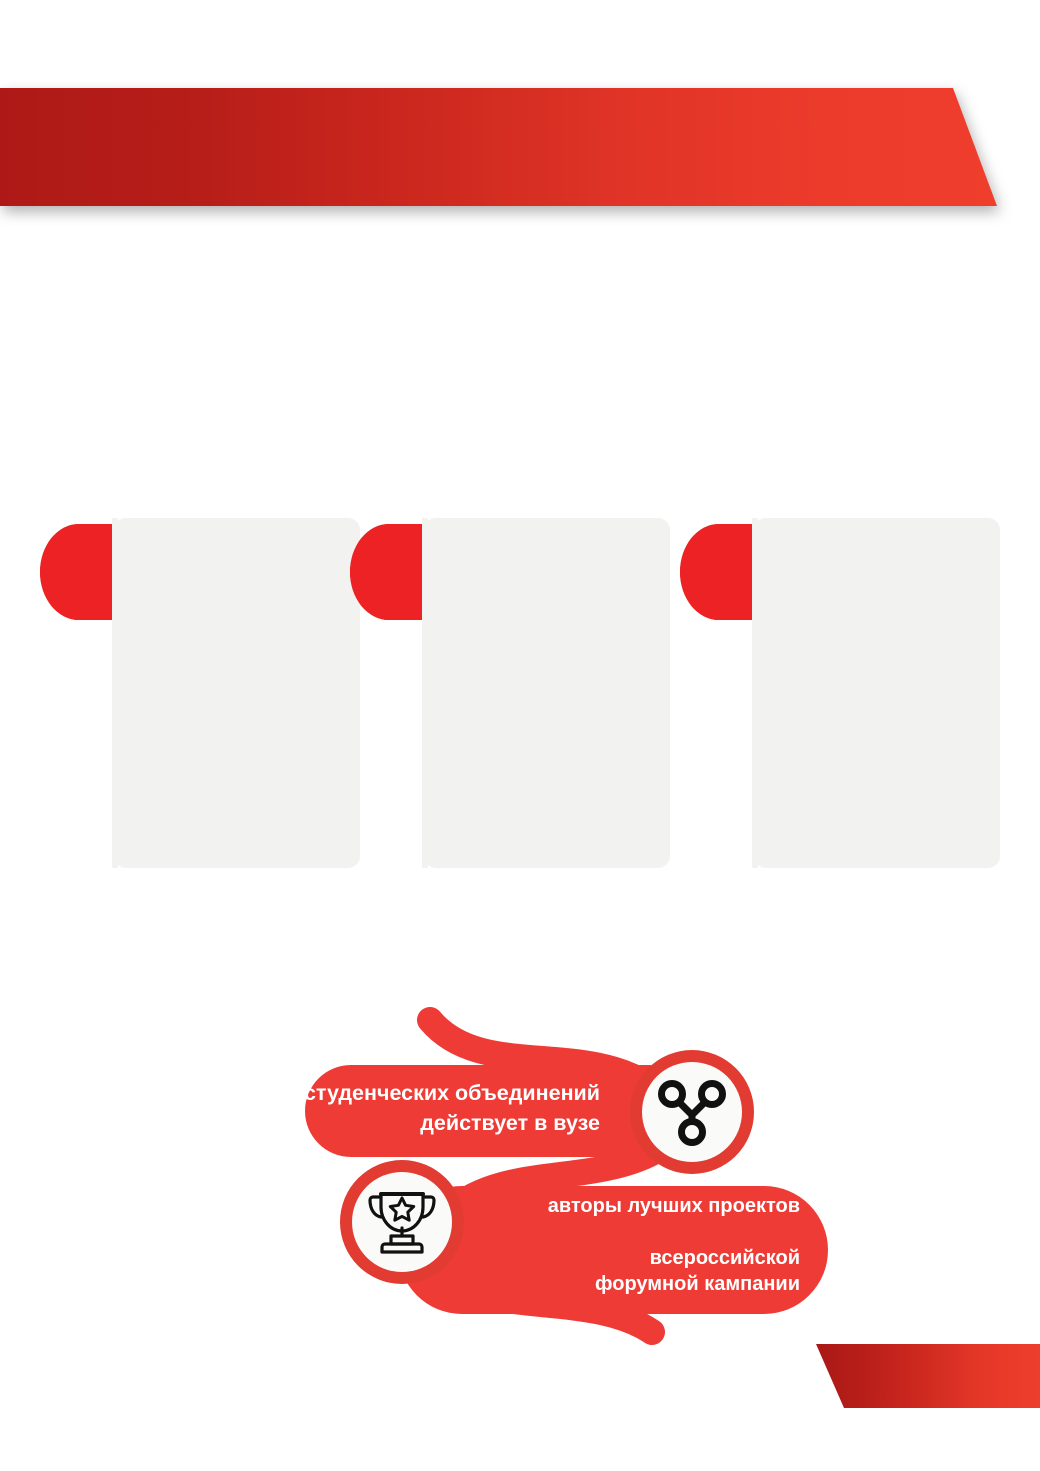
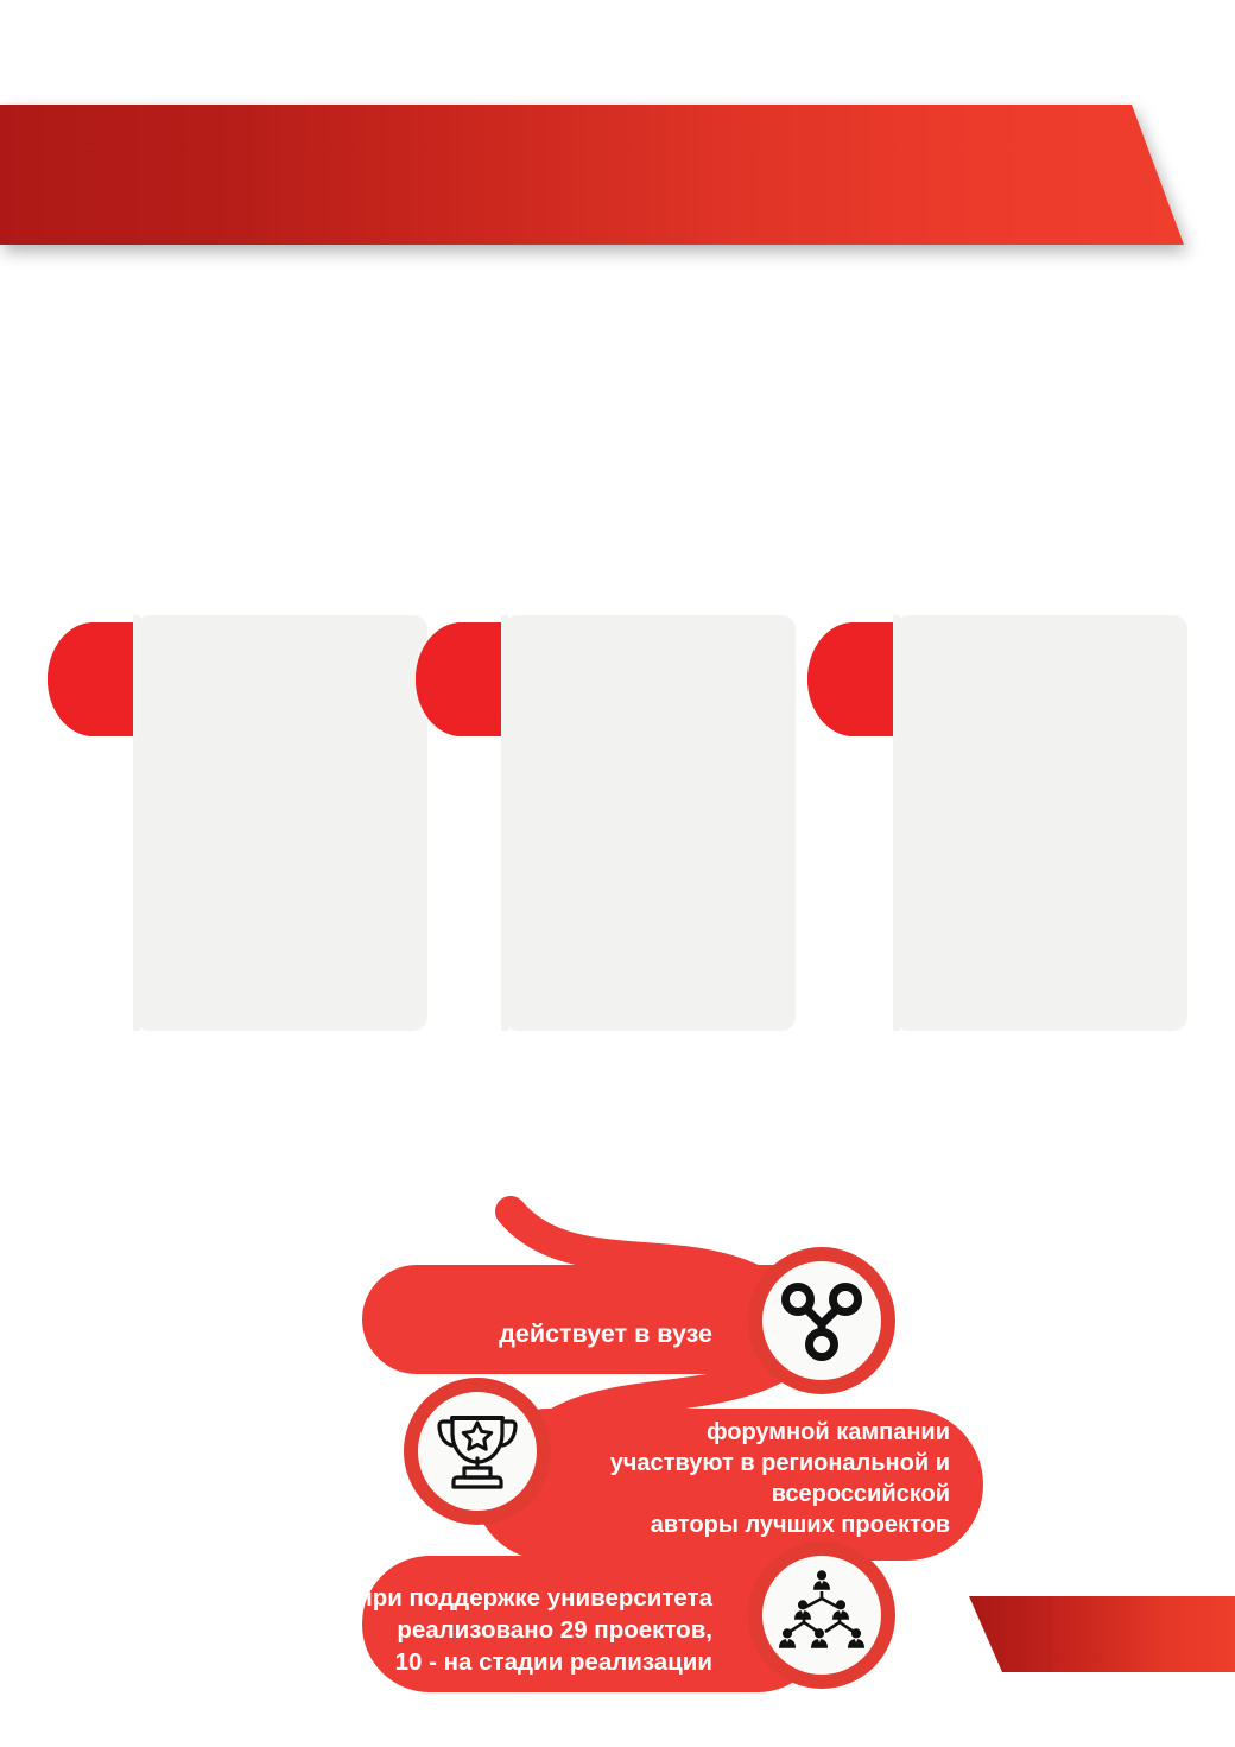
- 38 студенческих объединений
  действует в вузе
- авторы лучших проектов
+ форумной кампании
+ участвуют в региональной и
  всероссийской
- форумной кампании
+ авторы лучших проектов
+ при поддержке университета
+ реализовано 29 проектов,
+ 10 - на стадии реализации
